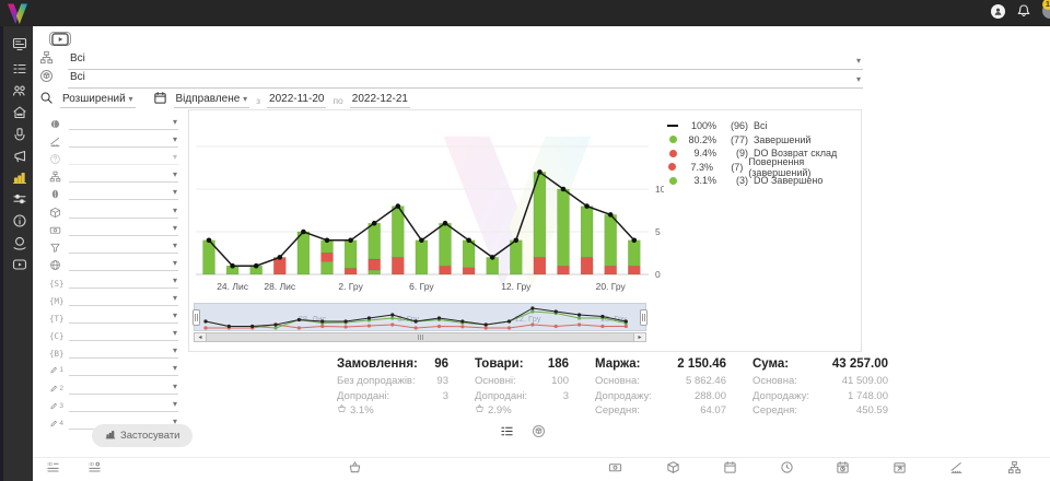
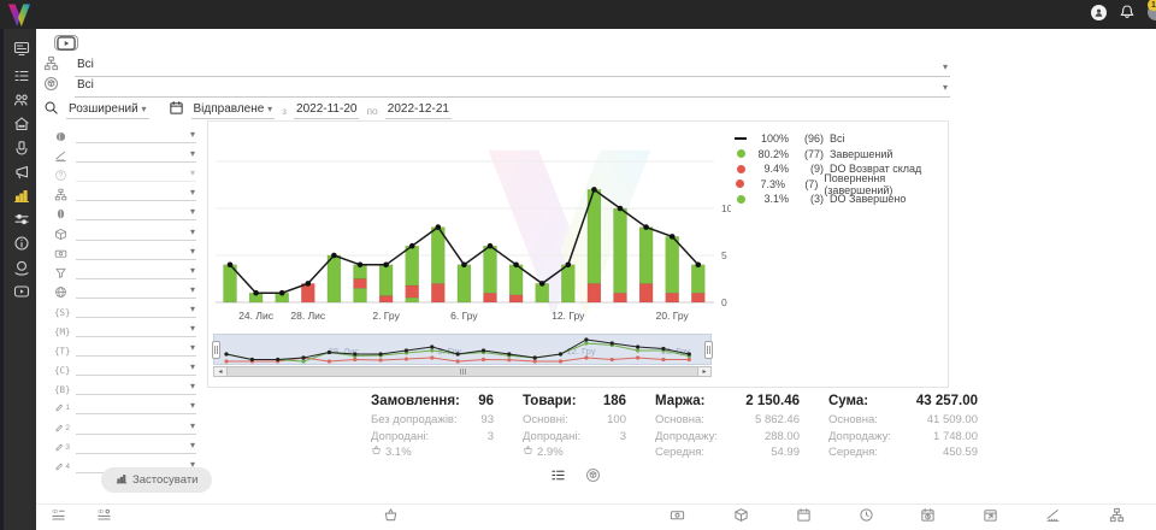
  Всі
  ▾
  Всі
  ▾
  Розширений ▾
  Відправлене ▾
  з
  2022-11-20
  по
  2022-12-21
  ▾
  ▾
  ▾
  ▾
  ▾
  ▾
  ▾
  ▾
  ▾
  {S}
  ▾
  {M}
  ▾
  {T}
  ▾
  {C}
  ▾
  {B}
  ▾
  ▾
  ▾
  ▾
  ▾
  Застосувати
  0
  5
  10
  24. Лис
  28. Лис
  2. Гру
  6. Гру
  12. Гру
  20. Гру
  100%
  (96)
  Всі
  80.2%
  (77)
  Завершений
  9.4%
  (9)
  DO Возврат склад
  7.3%
  (7)
  Повернення (завершений)
  3.1%
  (3)
  DO Завершено
  28. Лис
  . Гру
  2. Гру
  Замовлення:
  96
  Без допродажів:
  93
  Допродані:
  3
  3.1%
  Товари:
  186
  Основні:
  100
  Допродані:
  3
  2.9%
  Маржа:
  2 150.46
  Основна:
  5 862.46
  Допродажу:
  288.00
  Середня:
- 64.07
+ 54.99
  Сума:
  43 257.00
  Основна:
  41 509.00
  Допродажу:
  1 748.00
  Середня:
  450.59
